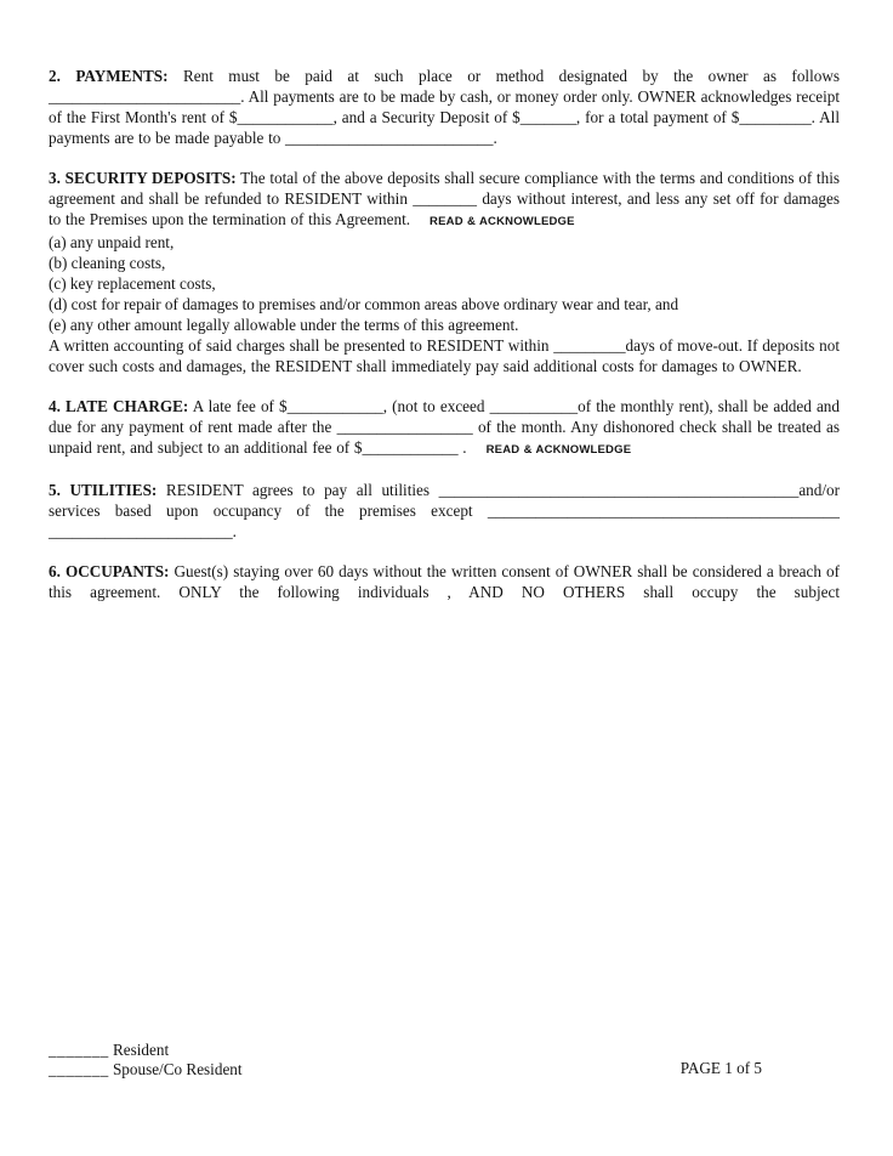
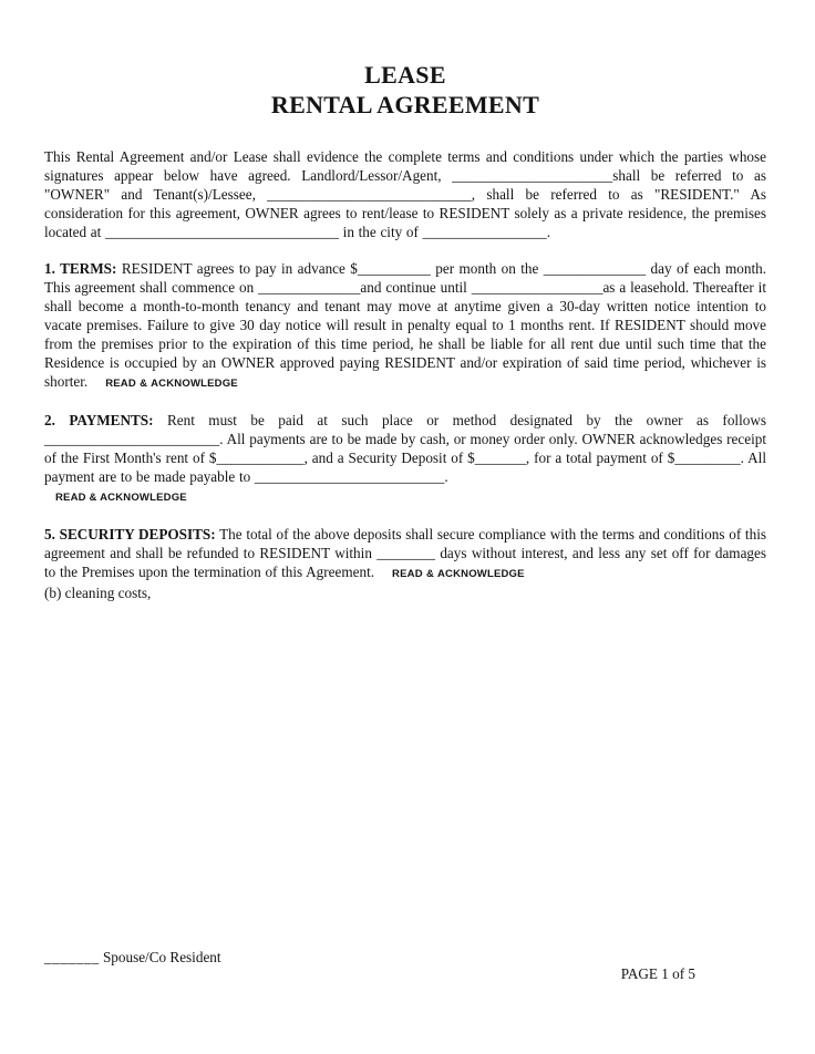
+ LEASE
+ RENTAL AGREEMENT
+ This Rental Agreement and/or Lease shall evidence the complete terms and conditions under which the parties whose signatures appear below have agreed. Landlord/Lessor/Agent, ______________________shall be referred to as "OWNER" and Tenant(s)/Lessee, ____________________________, shall be referred to as "RESIDENT." As consideration for this agreement, OWNER agrees to rent/lease to RESIDENT solely as a private residence, the premises located at ________________________________ in the city of _________________.
+ 1. TERMS: RESIDENT agrees to pay in advance $__________ per month on the ______________ day of each month. This agreement shall commence on ______________and continue until __________________as a leasehold. Thereafter it shall become a month-to-month tenancy and tenant may move at anytime given a 30-day written notice intention to vacate premises. Failure to give 30 day notice will result in penalty equal to 1 months rent. If RESIDENT should move from the premises prior to the expiration of this time period, he shall be liable for all rent due until such time that the Residence is occupied by an OWNER approved paying RESIDENT and/or expiration of said time period, whichever is shorter. READ & ACKNOWLEDGE
- 2. PAYMENTS: Rent must be paid at such place or method designated by the owner as follows ________________________. All payments are to be made by cash, or money order only. OWNER acknowledges receipt of the First Month's rent of $____________, and a Security Deposit of $_______, for a total payment of $_________. All payments are to be made payable to __________________________.
+ 2. PAYMENTS: Rent must be paid at such place or method designated by the owner as follows ________________________. All payments are to be made by cash, or money order only. OWNER acknowledges receipt of the First Month's rent of $____________, and a Security Deposit of $_______, for a total payment of $_________. All payment are to be made payable to __________________________.
+ READ & ACKNOWLEDGE
- 3. SECURITY DEPOSITS: The total of the above deposits shall secure compliance with the terms and conditions of this agreement and shall be refunded to RESIDENT within ________ days without interest, and less any set off for damages to the Premises upon the termination of this Agreement. READ & ACKNOWLEDGE
+ 5. SECURITY DEPOSITS: The total of the above deposits shall secure compliance with the terms and conditions of this agreement and shall be refunded to RESIDENT within ________ days without interest, and less any set off for damages to the Premises upon the termination of this Agreement. READ & ACKNOWLEDGE
- (a) any unpaid rent,
  (b) cleaning costs,
- (c) key replacement costs,
- (d) cost for repair of damages to premises and/or common areas above ordinary wear and tear, and
- (e) any other amount legally allowable under the terms of this agreement.
- A written accounting of said charges shall be presented to RESIDENT within _________days of move-out. If deposits not cover such costs and damages, the RESIDENT shall immediately pay said additional costs for damages to OWNER.
- 4. LATE CHARGE: A late fee of $____________, (not to exceed ___________of the monthly rent), shall be added and due for any payment of rent made after the _________________ of the month. Any dishonored check shall be treated as unpaid rent, and subject to an additional fee of $____________ . READ & ACKNOWLEDGE
- 5. UTILITIES: RESIDENT agrees to pay all utilities _____________________________________________and/or services based upon occupancy of the premises except ____________________________________________ _______________________.
- 6. OCCUPANTS: Guest(s) staying over 60 days without the written consent of OWNER shall be considered a breach of this agreement. ONLY the following individuals , AND NO OTHERS shall occupy the subject
- _______ Resident
  _______ Spouse/Co Resident
  PAGE 1 of 5
